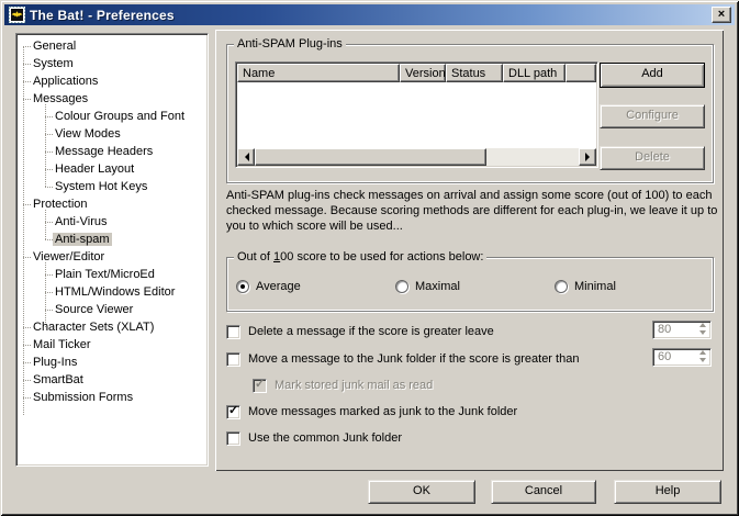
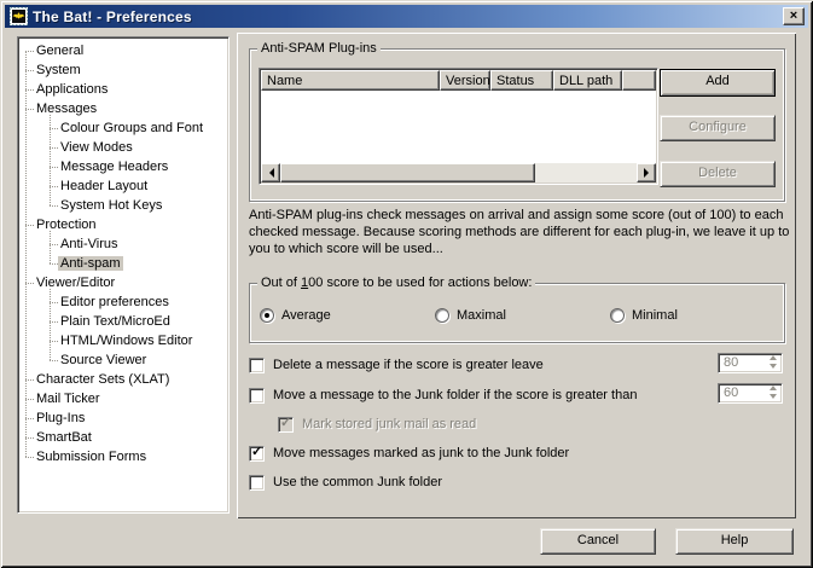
  The Bat! - Preferences
  ×
  General
  System
  Applications
  Messages
  Colour Groups and Font
  View Modes
  Message Headers
  Header Layout
  System Hot Keys
  Protection
  Anti-Virus
  Anti-spam
  Viewer/Editor
+ Editor preferences
  Plain Text/MicroEd
  HTML/Windows Editor
  Source Viewer
  Character Sets (XLAT)
  Mail Ticker
  Plug-Ins
  SmartBat
  Submission Forms
  Anti-SPAM Plug-ins
  Name
  Version
  Status
  DLL path
  Add
  Configure
  Delete
  Anti-SPAM plug-ins check messages on arrival and assign some score (out of 100) to each checked message. Because scoring methods are different for each plug-in, we leave it up to you to which score will be used...
  Out of 100 score to be used for actions below:
  Average
  Maximal
  Minimal
  Delete a message if the score is greater leave
  80
  Move a message to the Junk folder if the score is greater than
  60
  Mark stored junk mail as read
  Move messages marked as junk to the Junk folder
  Use the common Junk folder
- OK
  Cancel
  Help
